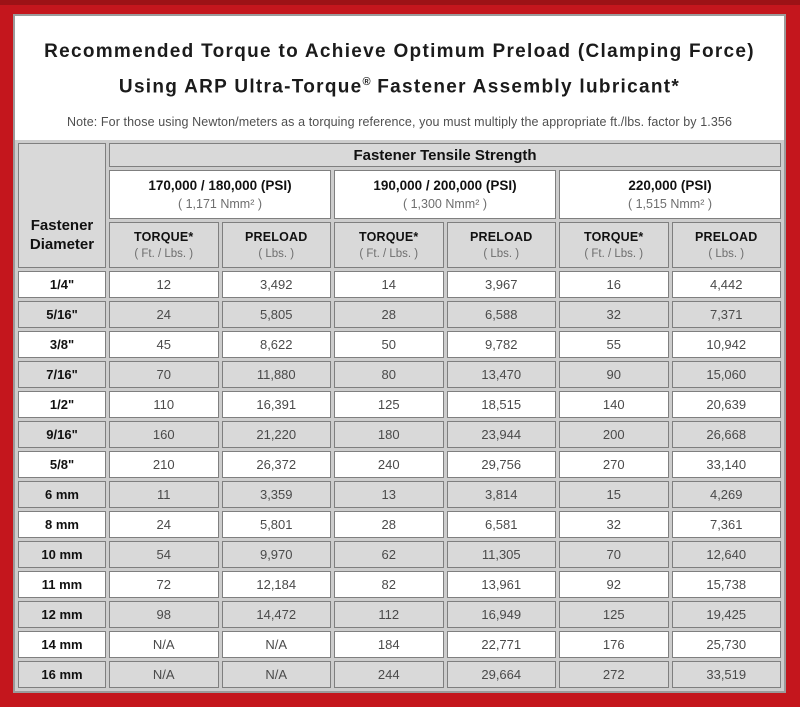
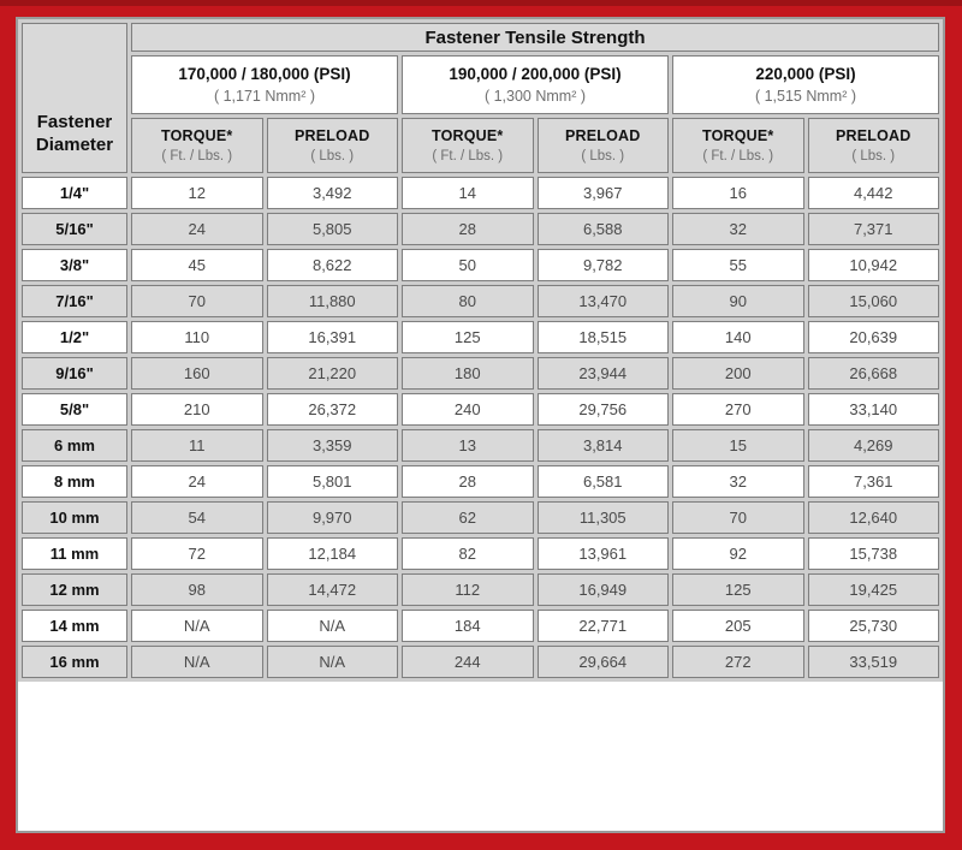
- Recommended Torque to Achieve Optimum Preload (Clamping Force)
- Using ARP Ultra-Torque® Fastener Assembly lubricant*
- Note: For those using Newton/meters as a torquing reference, you must multiply the appropriate ft./lbs. factor by 1.356
  Fastener Diameter	Fastener Tensile Strength
  170,000 / 180,000 (PSI) ( 1,171 Nmm² )	190,000 / 200,000 (PSI) ( 1,300 Nmm² )	220,000 (PSI) ( 1,515 Nmm² )
  TORQUE* ( Ft. / Lbs. )	PRELOAD ( Lbs. )	TORQUE* ( Ft. / Lbs. )	PRELOAD ( Lbs. )	TORQUE* ( Ft. / Lbs. )	PRELOAD ( Lbs. )
  1/4"	12	3,492	14	3,967	16	4,442
  5/16"	24	5,805	28	6,588	32	7,371
  3/8"	45	8,622	50	9,782	55	10,942
  7/16"	70	11,880	80	13,470	90	15,060
  1/2"	110	16,391	125	18,515	140	20,639
  9/16"	160	21,220	180	23,944	200	26,668
  5/8"	210	26,372	240	29,756	270	33,140
  6 mm	11	3,359	13	3,814	15	4,269
  8 mm	24	5,801	28	6,581	32	7,361
  10 mm	54	9,970	62	11,305	70	12,640
  11 mm	72	12,184	82	13,961	92	15,738
  12 mm	98	14,472	112	16,949	125	19,425
- 14 mm	N/A	N/A	184	22,771	176	25,730
+ 14 mm	N/A	N/A	184	22,771	205	25,730
  16 mm	N/A	N/A	244	29,664	272	33,519
